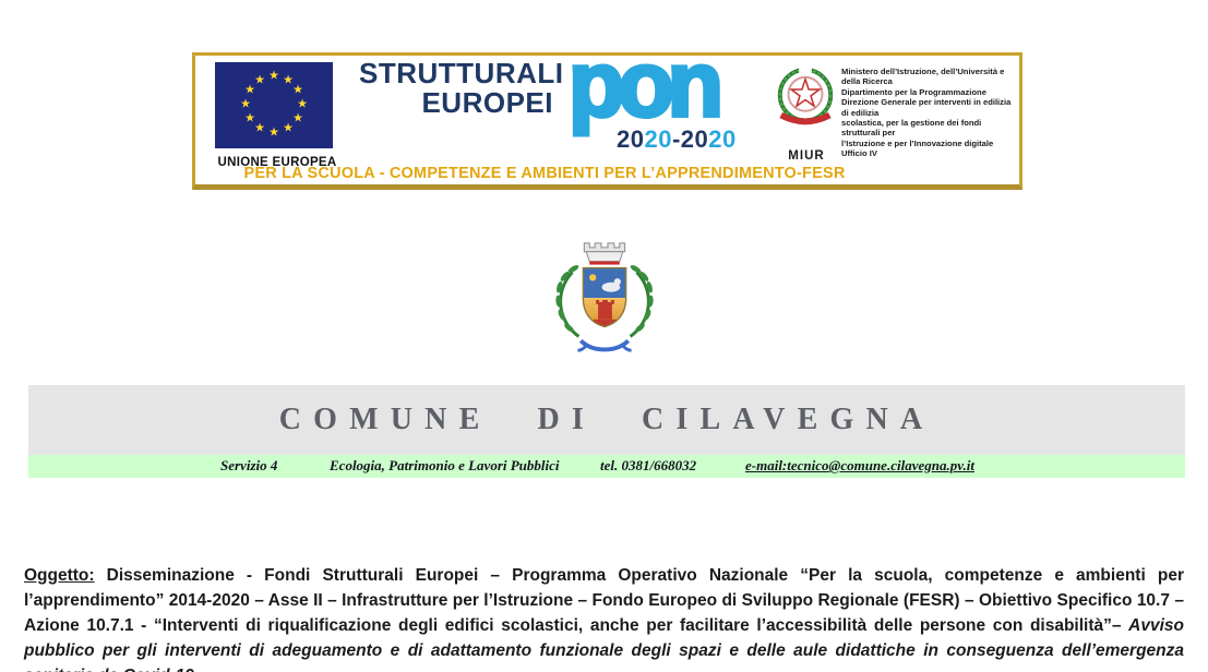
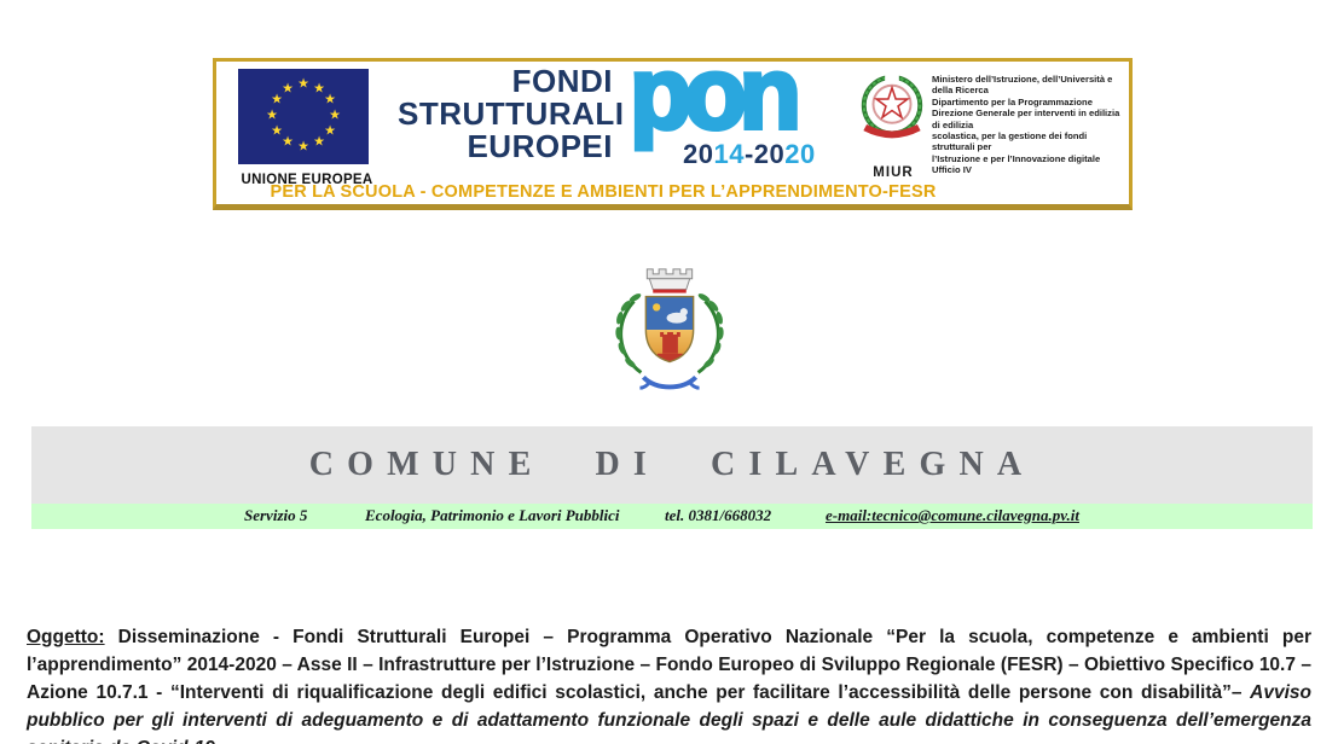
  ★
  ★
  ★
  ★
  ★
  ★
  ★
  ★
  ★
  ★
  ★
  ★
  UNIONE EUROPEA
+ FONDI
  STRUTTURALI
  EUROPEI
  pon
- 2020-2020
+ 2014-2020
  PER LA SCUOLA - COMPETENZE E AMBIENTI PER L’APPRENDIMENTO-FESR
  Ministero dell’Istruzione, dell’Università e della Ricerca
  Dipartimento per la Programmazione
  Direzione Generale per interventi in edilizia di edilizia
  scolastica, per la gestione dei fondi strutturali per
  l’Istruzione e per l’Innovazione digitale
  Ufficio IV
  MIUR
  COMUNE DI CILAVEGNA
- Servizio 4
+ Servizio 5
  Ecologia, Patrimonio e Lavori Pubblici
  tel. 0381/668032
  e-mail:tecnico@comune.cilavegna.pv.it
  Oggetto: Disseminazione - Fondi Strutturali Europei – Programma Operativo Nazionale “Per la scuola, competenze e ambienti per l’apprendimento” 2014-2020 – Asse II – Infrastrutture per l’Istruzione – Fondo Europeo di Sviluppo Regionale (FESR) – Obiettivo Specifico 10.7 – Azione 10.7.1 - “Interventi di riqualificazione degli edifici scolastici, anche per facilitare l’accessibilità delle persone con disabilità”– Avviso pubblico per gli interventi di adeguamento e di adattamento funzionale degli spazi e delle aule didattiche in conseguenza dell’emergenza
